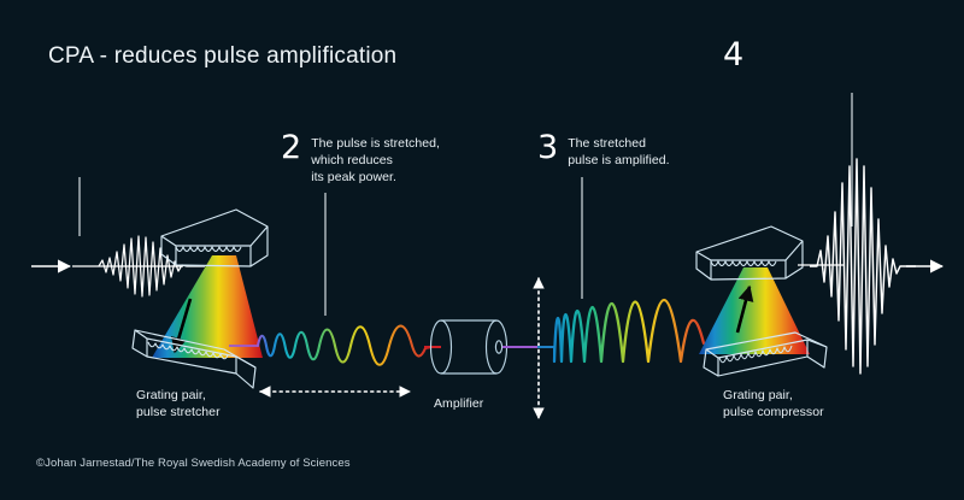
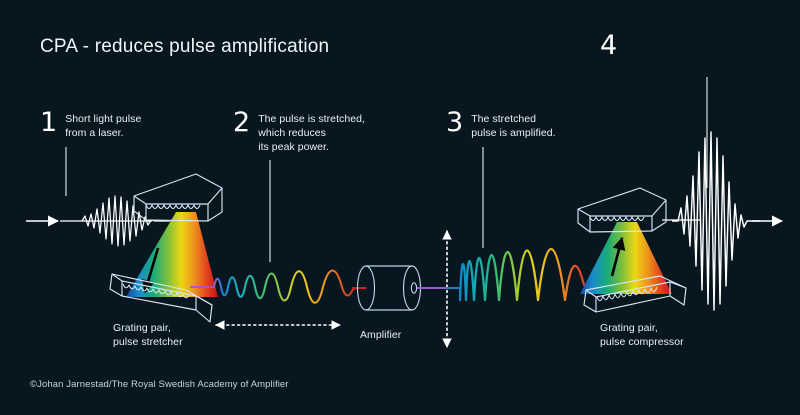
  CPA - reduces pulse amplification
+ 1
+ Short light pulse
+ from a laser.
  2
  The pulse is stretched,
  which reduces
  its peak power.
  3
  The stretched
  pulse is amplified.
  4
  Grating pair,
  pulse stretcher
  Amplifier
  Grating pair,
  pulse compressor
- ©Johan Jarnestad/The Royal Swedish Academy of Sciences
+ ©Johan Jarnestad/The Royal Swedish Academy of Amplifier
